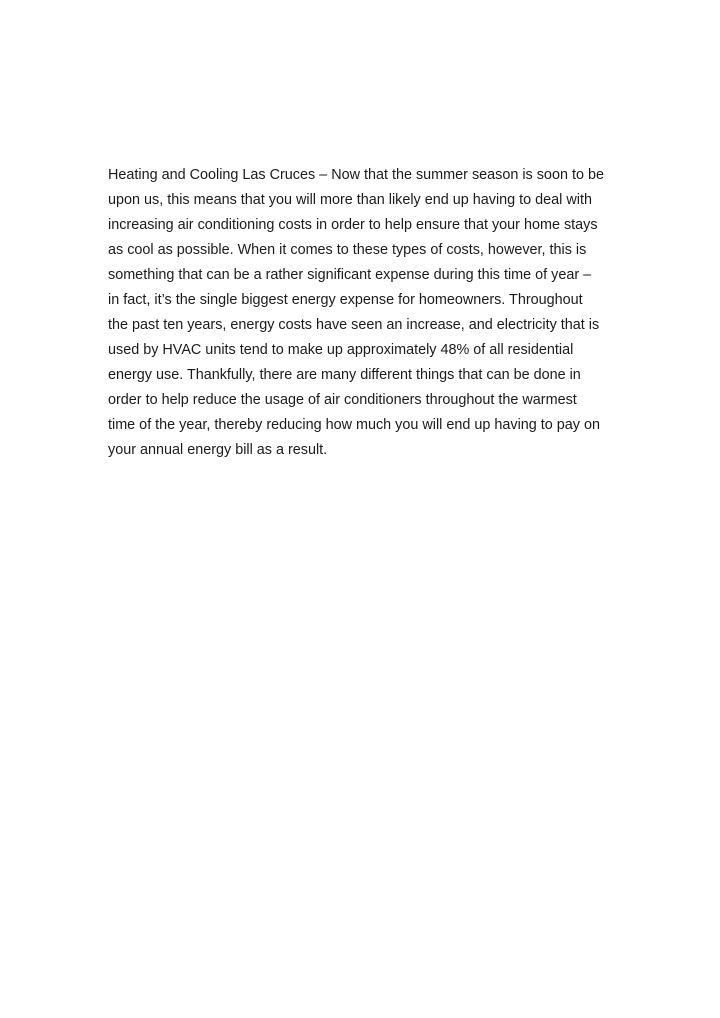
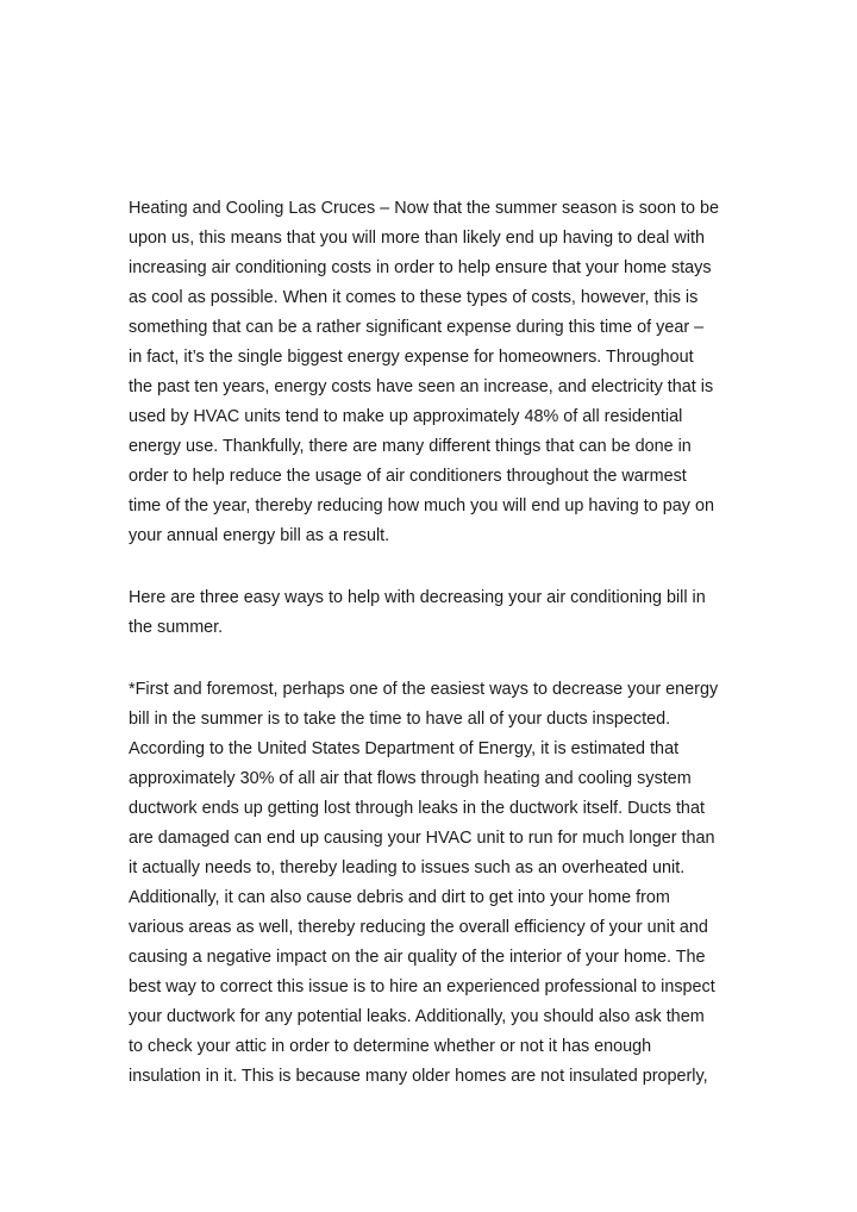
  Heating and Cooling Las Cruces – Now that the summer season is soon to be
  upon us, this means that you will more than likely end up having to deal with
  increasing air conditioning costs in order to help ensure that your home stays
  as cool as possible. When it comes to these types of costs, however, this is
  something that can be a rather significant expense during this time of year –
  in fact, it’s the single biggest energy expense for homeowners. Throughout
  the past ten years, energy costs have seen an increase, and electricity that is
  used by HVAC units tend to make up approximately 48% of all residential
  energy use. Thankfully, there are many different things that can be done in
  order to help reduce the usage of air conditioners throughout the warmest
  time of the year, thereby reducing how much you will end up having to pay on
  your annual energy bill as a result.
+ Here are three easy ways to help with decreasing your air conditioning bill in
+ the summer.
+ *First and foremost, perhaps one of the easiest ways to decrease your energy
+ bill in the summer is to take the time to have all of your ducts inspected.
+ According to the United States Department of Energy, it is estimated that
+ approximately 30% of all air that flows through heating and cooling system
+ ductwork ends up getting lost through leaks in the ductwork itself. Ducts that
+ are damaged can end up causing your HVAC unit to run for much longer than
+ it actually needs to, thereby leading to issues such as an overheated unit.
+ Additionally, it can also cause debris and dirt to get into your home from
+ various areas as well, thereby reducing the overall efficiency of your unit and
+ causing a negative impact on the air quality of the interior of your home. The
+ best way to correct this issue is to hire an experienced professional to inspect
+ your ductwork for any potential leaks. Additionally, you should also ask them
+ to check your attic in order to determine whether or not it has enough
+ insulation in it. This is because many older homes are not insulated properly,
